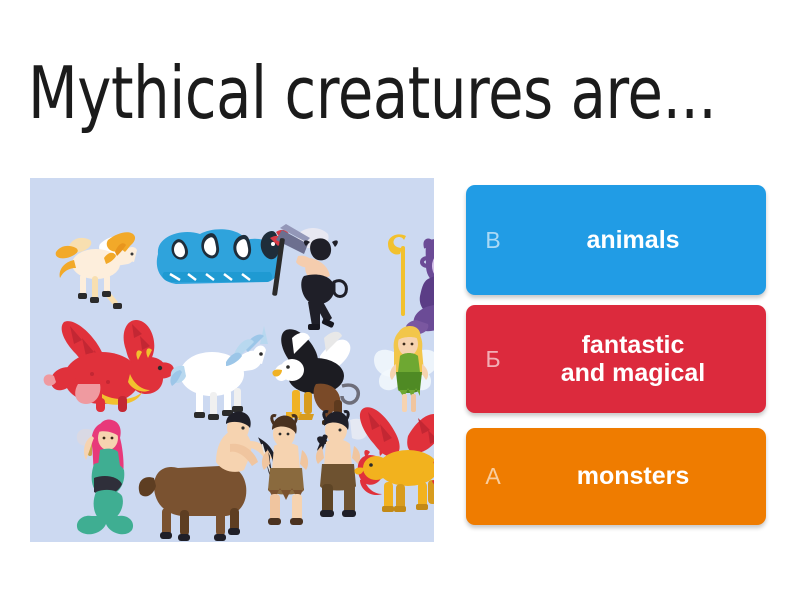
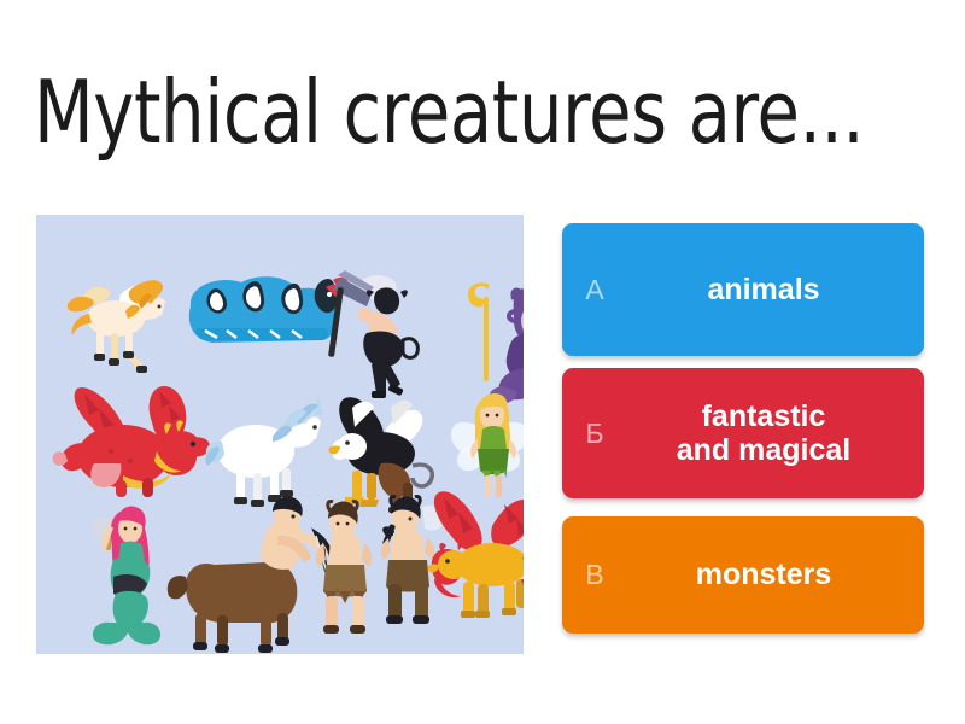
  Mythical creatures are...
- В
+ A
  animals
  Б
  fantastic
  and magical
- A
+ В
  monsters
